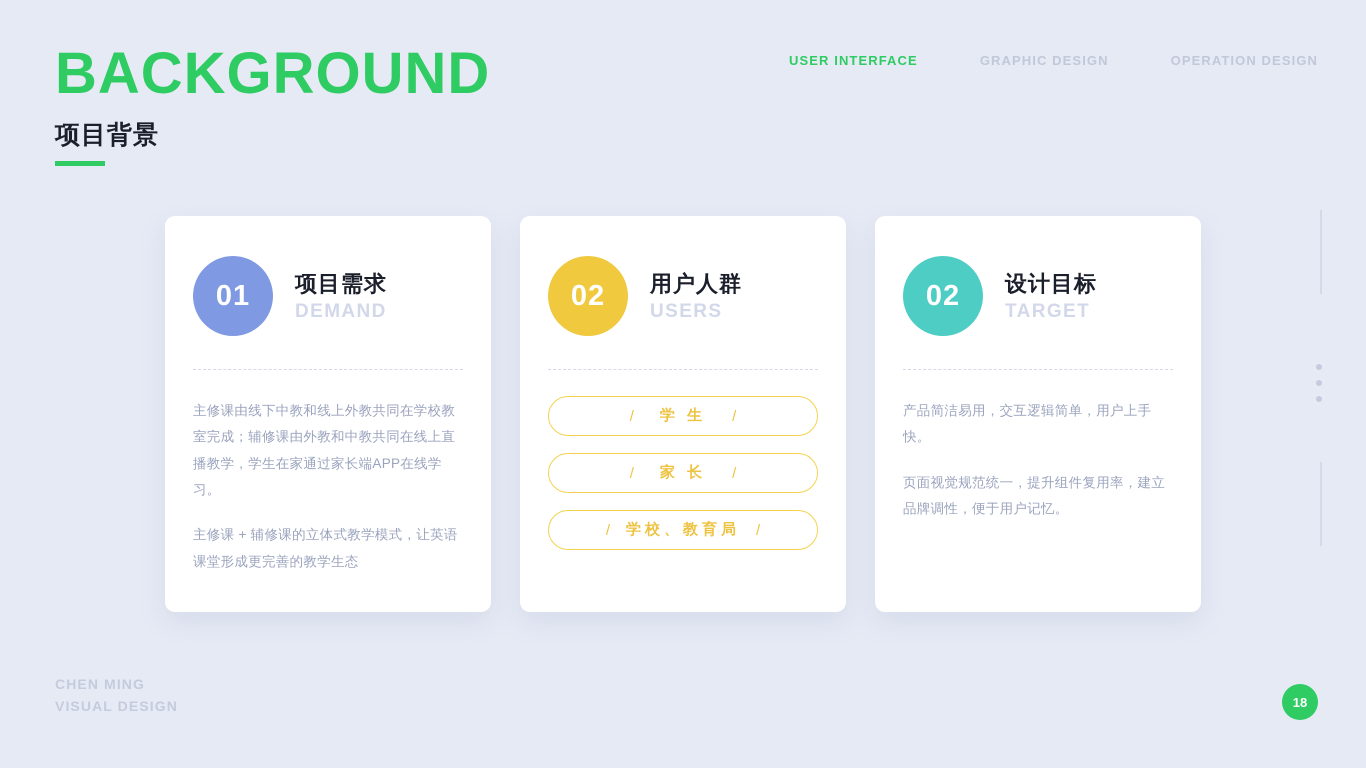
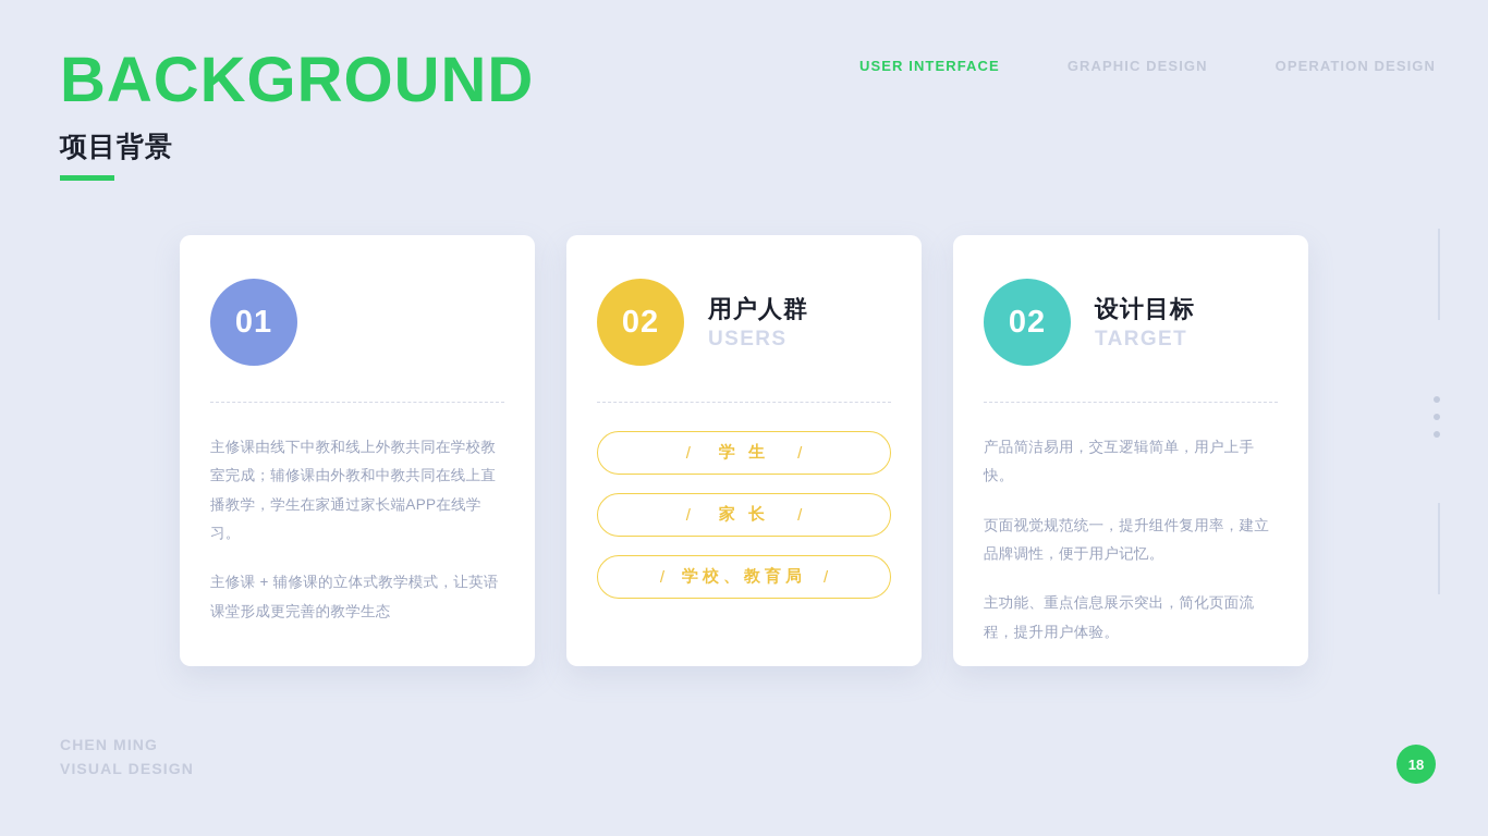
  BACKGROUND
  项目背景
  USER INTERFACE
  GRAPHIC DESIGN
  OPERATION DESIGN
  01
- 项目需求
- DEMAND
  主修课由线下中教和线上外教共同在学校教室完成；辅修课由外教和中教共同在线上直播教学，学生在家通过家长端APP在线学习。
  主修课 + 辅修课的立体式教学模式，让英语课堂形成更完善的教学生态
  02
  用户人群
  USERS
  /
  学 生
  /
  /
  家 长
  /
  /
  学校、教育局
  /
  02
  设计目标
  TARGET
  产品简洁易用，交互逻辑简单，用户上手快。
  页面视觉规范统一，提升组件复用率，建立品牌调性，便于用户记忆。
+ 主功能、重点信息展示突出，简化页面流程，提升用户体验。
  CHEN MING
  VISUAL DESIGN
  18
